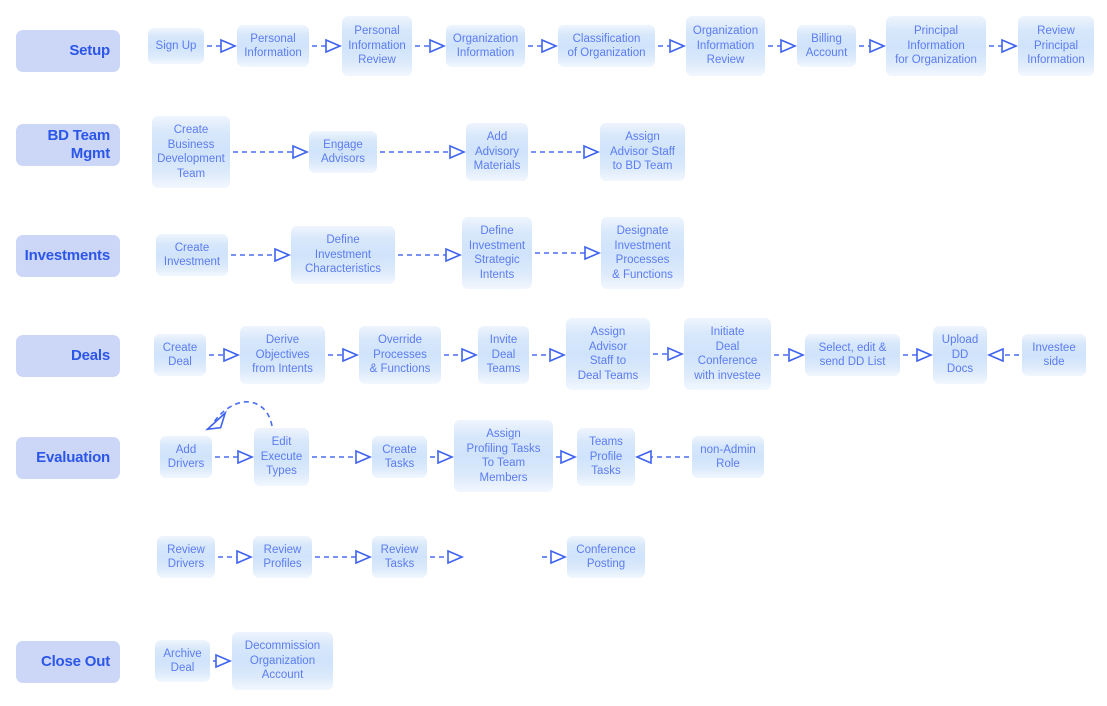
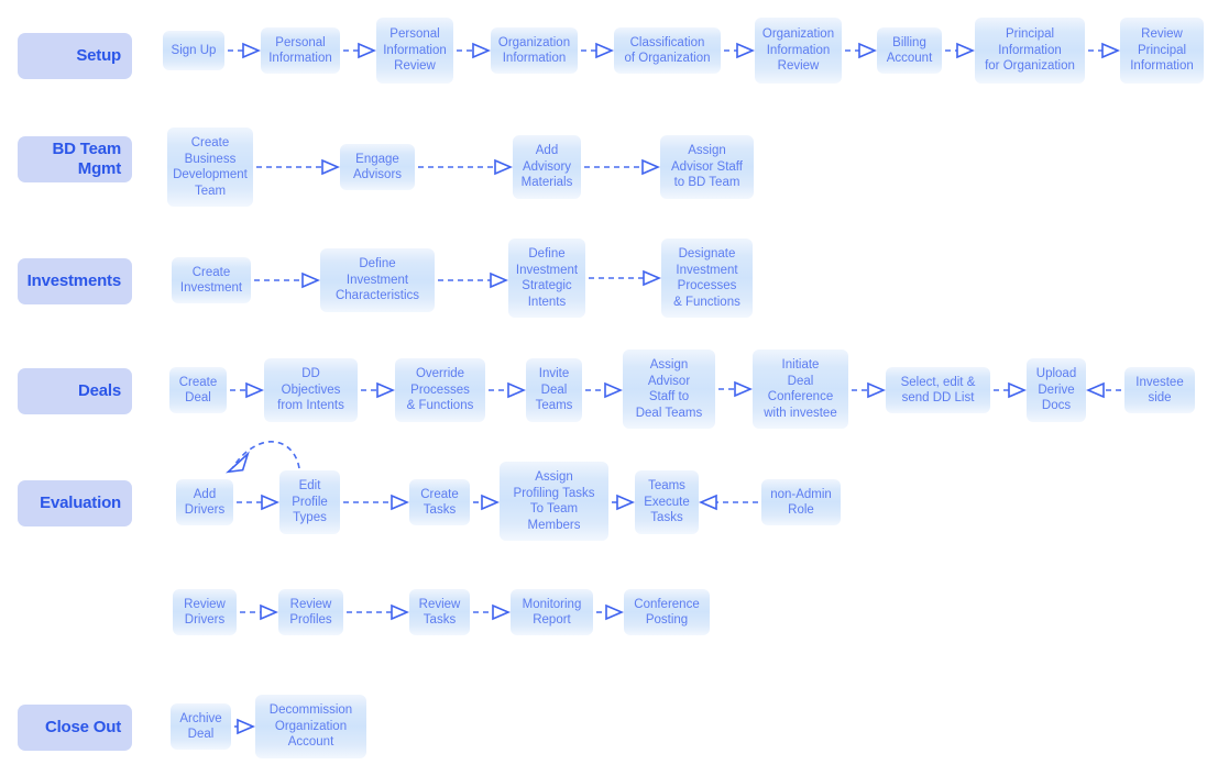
  Setup
  BD Team
  Mgmt
  Investments
  Deals
  Evaluation
  Close Out
  Sign Up
  Personal
  Information
  Personal
  Information
  Review
  Organization
  Information
  Classification
  of Organization
  Organization
  Information
  Review
  Billing
  Account
  Principal
  Information
  for Organization
  Review
  Principal
  Information
  Create
  Business
  Development
  Team
  Engage
  Advisors
  Add
  Advisory
  Materials
  Assign
  Advisor Staff
  to BD Team
  Create
  Investment
  Define
  Investment
  Characteristics
  Define
  Investment
  Strategic
  Intents
  Designate
  Investment
  Processes
  & Functions
  Create
  Deal
- Derive
+ DD
  Objectives
  from Intents
  Override
  Processes
  & Functions
  Invite
  Deal
  Teams
  Assign
  Advisor
  Staff to
  Deal Teams
  Initiate
  Deal
  Conference
  with investee
  Select, edit &
  send DD List
  Upload
- DD
+ Derive
  Docs
  Investee
  side
  Add
  Drivers
  Edit
- Execute
+ Profile
  Types
  Create
  Tasks
  Assign
  Profiling Tasks
  To Team
  Members
  Teams
- Profile
+ Execute
  Tasks
  non-Admin
  Role
  Review
  Drivers
  Review
  Profiles
  Review
  Tasks
+ Monitoring
+ Report
  Conference
  Posting
  Archive
  Deal
  Decommission
  Organization
  Account
